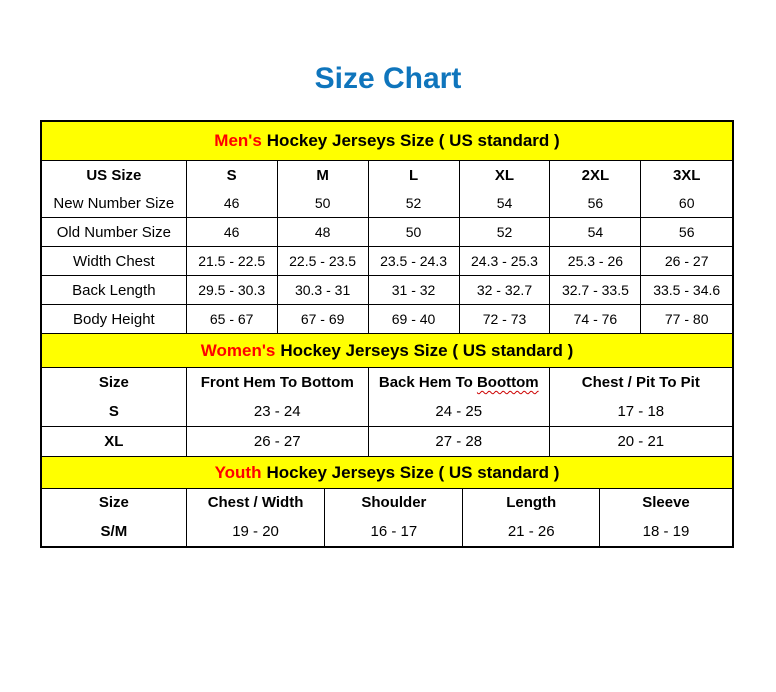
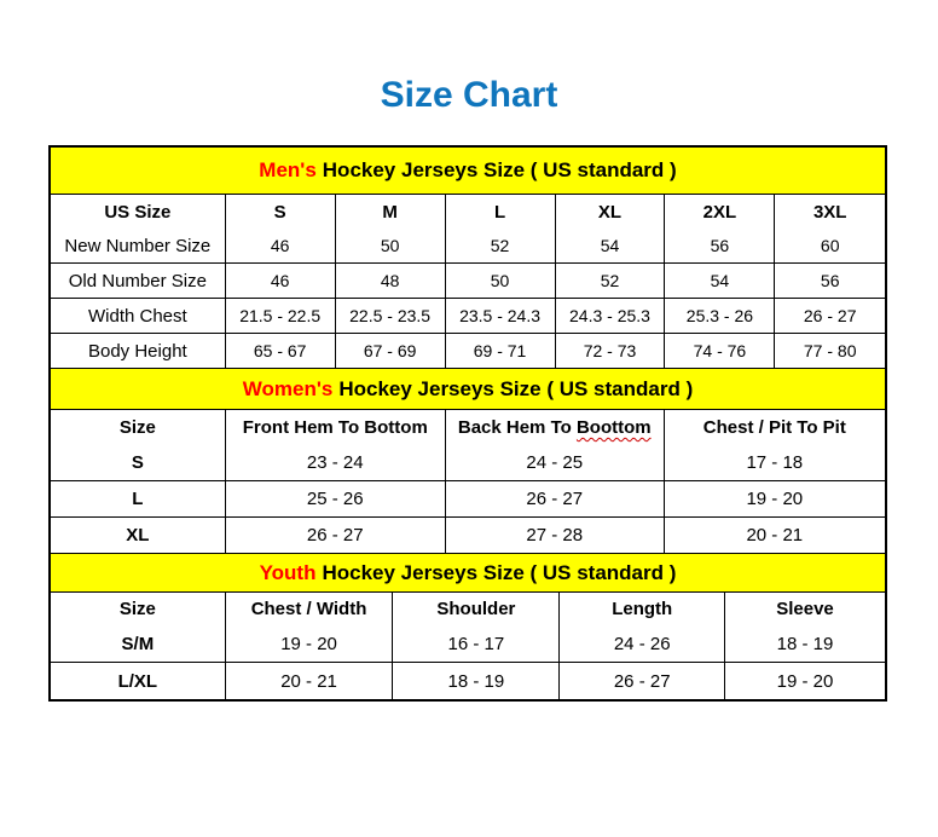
  Size Chart
  Men's
  Hockey Jerseys Size ( US standard )
  US Size	S	M	L	XL	2XL	3XL
  New Number Size	46	50	52	54	56	60
  Old Number Size	46	48	50	52	54	56
  Width Chest	21.5 - 22.5	22.5 - 23.5	23.5 - 24.3	24.3 - 25.3	25.3 - 26	26 - 27
- Back Length	29.5 - 30.3	30.3 - 31	31 - 32	32 - 32.7	32.7 - 33.5	33.5 - 34.6
- Body Height	65 - 67	67 - 69	69 - 40	72 - 73	74 - 76	77 - 80
+ Body Height	65 - 67	67 - 69	69 - 71	72 - 73	74 - 76	77 - 80
  Women's
  Hockey Jerseys Size ( US standard )
  Size	Front Hem To Bottom	Back Hem To Boottom	Chest / Pit To Pit
  S	23 - 24	24 - 25	17 - 18
+ L	25 - 26	26 - 27	19 - 20
  XL	26 - 27	27 - 28	20 - 21
  Youth
  Hockey Jerseys Size ( US standard )
  Size	Chest / Width	Shoulder	Length	Sleeve
- S/M	19 - 20	16 - 17	21 - 26	18 - 19
+ S/M	19 - 20	16 - 17	24 - 26	18 - 19
+ L/XL	20 - 21	18 - 19	26 - 27	19 - 20
